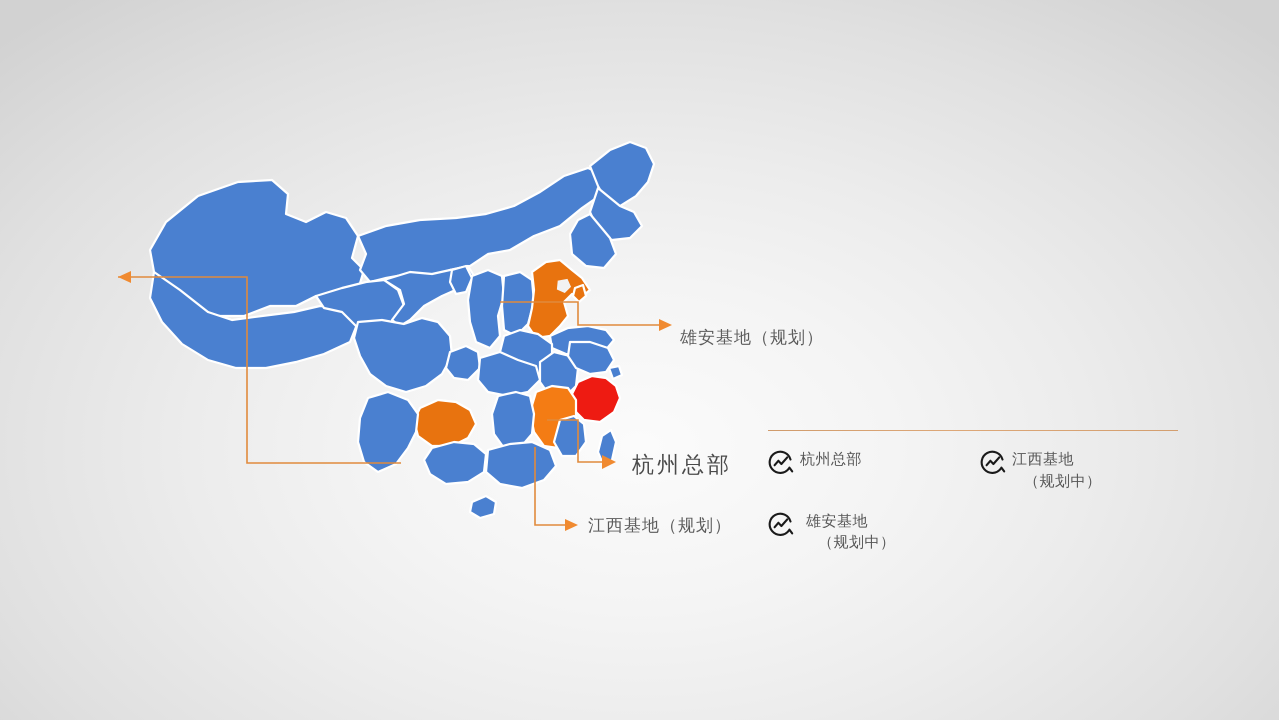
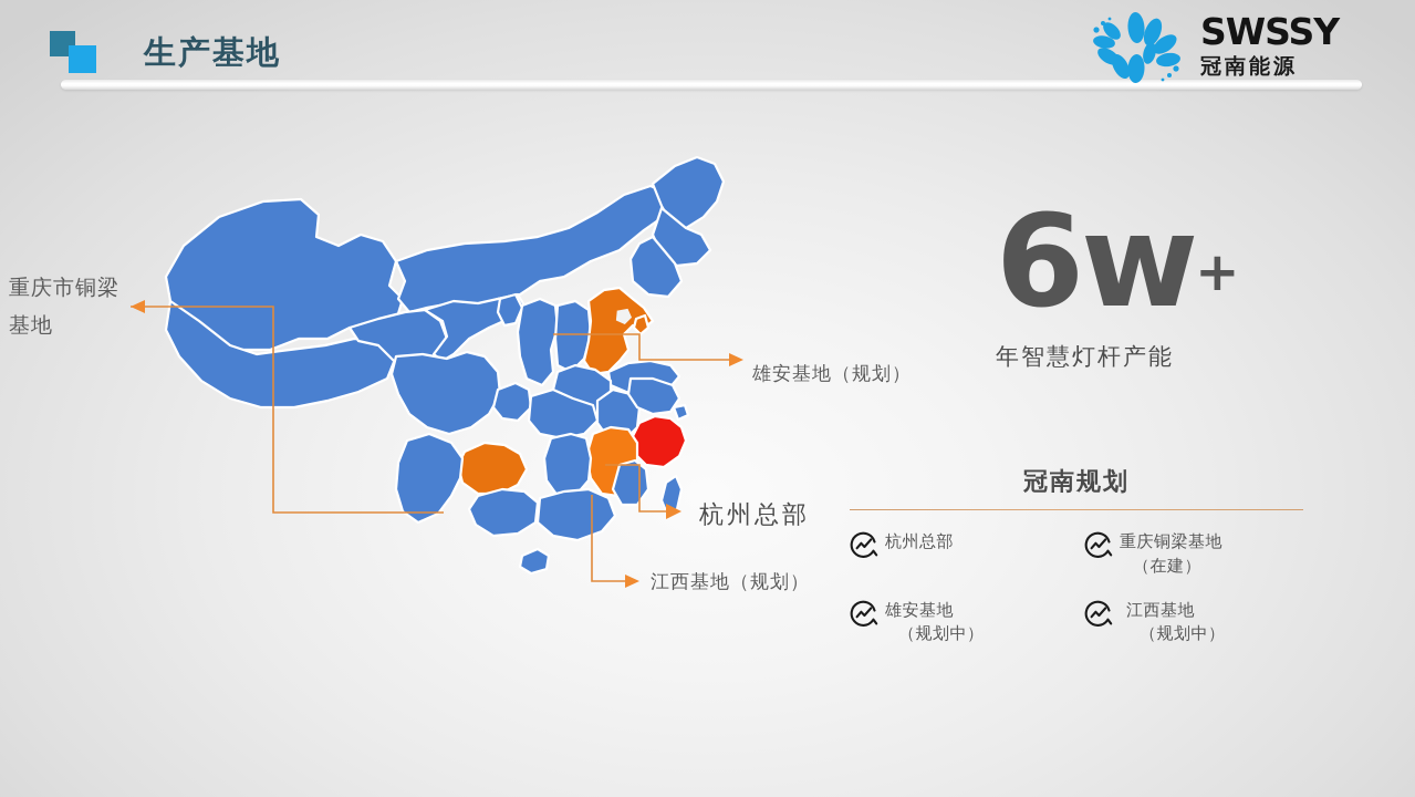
+ 生产基地
+ SWSSY
+ 冠南能源
+ 重庆市铜梁基地
  雄安基地（规划）
  杭州总部
  江西基地（规划）
+ 6w+
+ 年智慧灯杆产能
+ 冠南规划
  杭州总部
+ 重庆铜梁基地
+ （在建）
- 江西基地
+ 雄安基地
  （规划中）
- 雄安基地
+ 江西基地
  （规划中）
